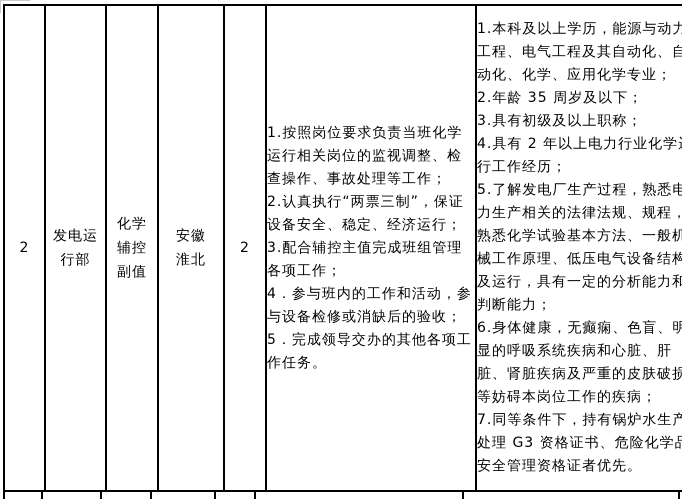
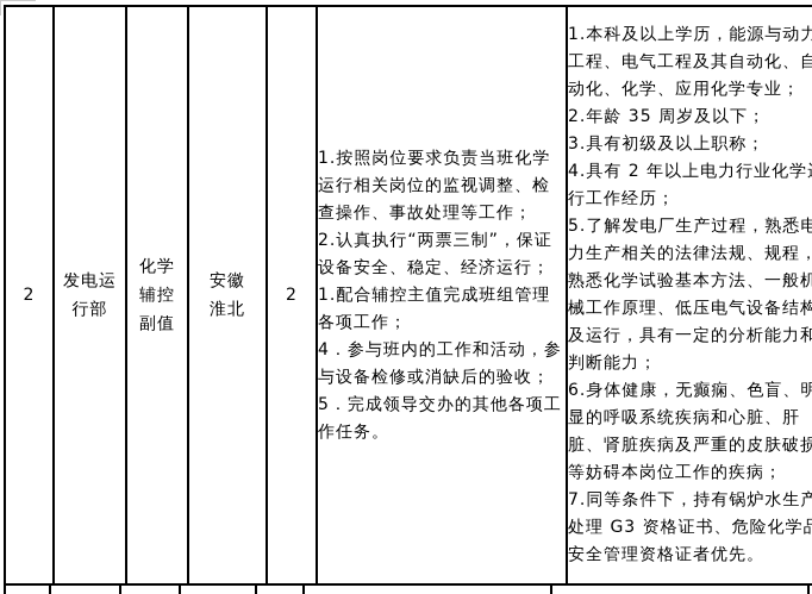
- 2	发电运 行部	化学 辅控 副值	安徽 淮北	2	1.按照岗位要求负责当班化学运行相关岗位的监视调整、检查操作、事故处理等工作； 2.认真执行“两票三制”，保证设备安全、稳定、经济运行； 3.配合辅控主值完成班组管理各项工作； 4．参与班内的工作和活动，参与设备检修或消缺后的验收； 5．完成领导交办的其他各项工作任务。	1.本科及以上学历，能源与动力工程、电气工程及其自动化、自动化、化学、应用化学专业； 2.年龄 35 周岁及以下； 3.具有初级及以上职称； 4.具有 2 年以上电力行业化学行工作经历； 5.了解发电厂生产过程，熟悉电力生产相关的法律法规、规程，熟悉化学试验基本方法、一般机械工作原理、低压电气设备结构及运行，具有一定的分析能力和判断能力； 6.身体健康，无癫痫、色盲、明显的呼吸系统疾病和心脏、肝脏、肾脏疾病及严重的皮肤破损等妨碍本岗位工作的疾病； 7.同等条件下，持有锅炉水生产处理 G3 资格证书、危险化学安全管理资格证者优先。
+ 2	发电运 行部	化学 辅控 副值	安徽 淮北	2	1.按照岗位要求负责当班化学运行相关岗位的监视调整、检查操作、事故处理等工作； 2.认真执行“两票三制”，保证设备安全、稳定、经济运行； 1.配合辅控主值完成班组管理各项工作； 4．参与班内的工作和活动，参与设备检修或消缺后的验收； 5．完成领导交办的其他各项工作任务。	1.本科及以上学历，能源与动力工程、电气工程及其自动化、自动化、化学、应用化学专业； 2.年龄 35 周岁及以下； 3.具有初级及以上职称； 4.具有 2 年以上电力行业化学行工作经历； 5.了解发电厂生产过程，熟悉电力生产相关的法律法规、规程，熟悉化学试验基本方法、一般机械工作原理、低压电气设备结构及运行，具有一定的分析能力和判断能力； 6.身体健康，无癫痫、色盲、明显的呼吸系统疾病和心脏、肝脏、肾脏疾病及严重的皮肤破损等妨碍本岗位工作的疾病； 7.同等条件下，持有锅炉水生产处理 G3 资格证书、危险化学安全管理资格证者优先。
